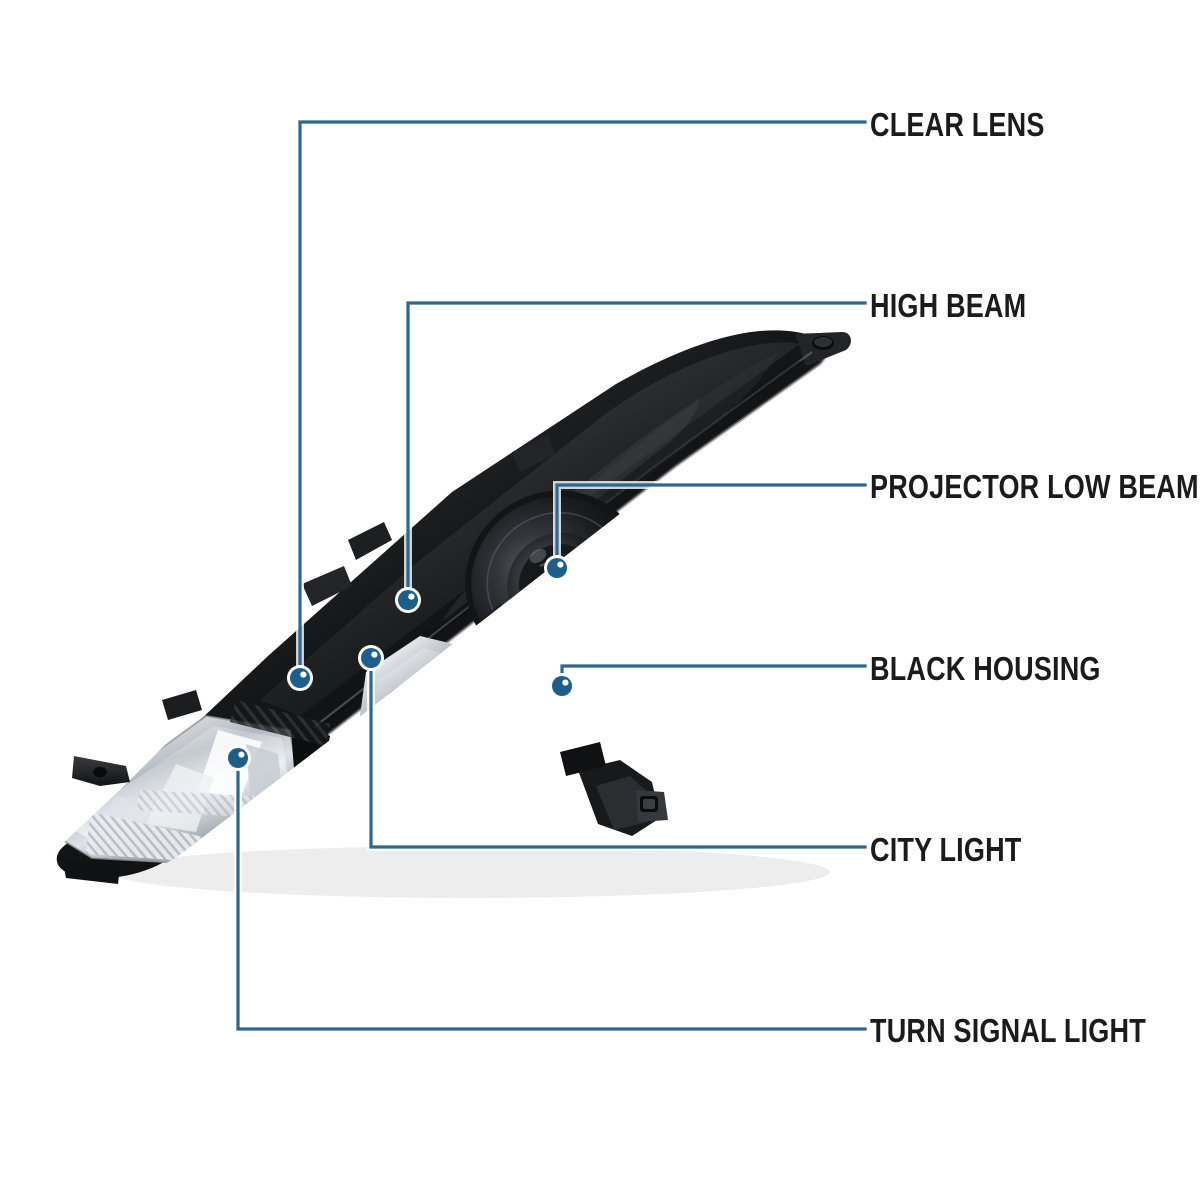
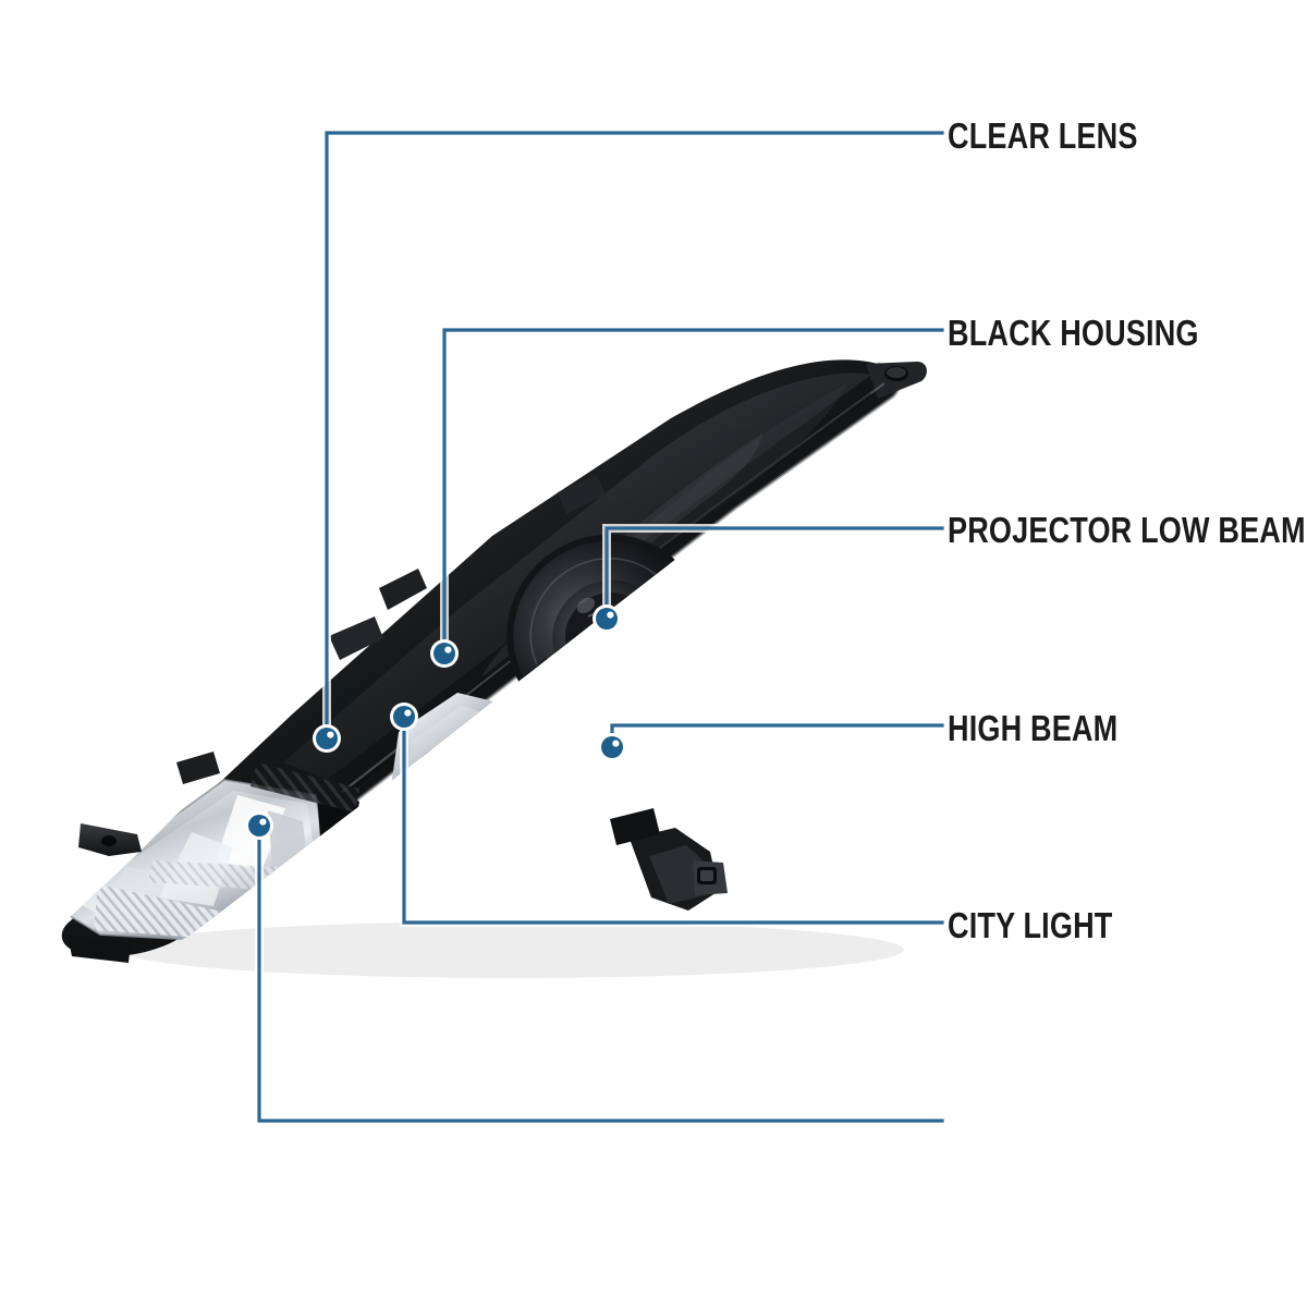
  CLEAR LENS
- HIGH BEAM
+ BLACK HOUSING
  PROJECTOR LOW BEAM
- BLACK HOUSING
+ HIGH BEAM
  CITY LIGHT
- TURN SIGNAL LIGHT
